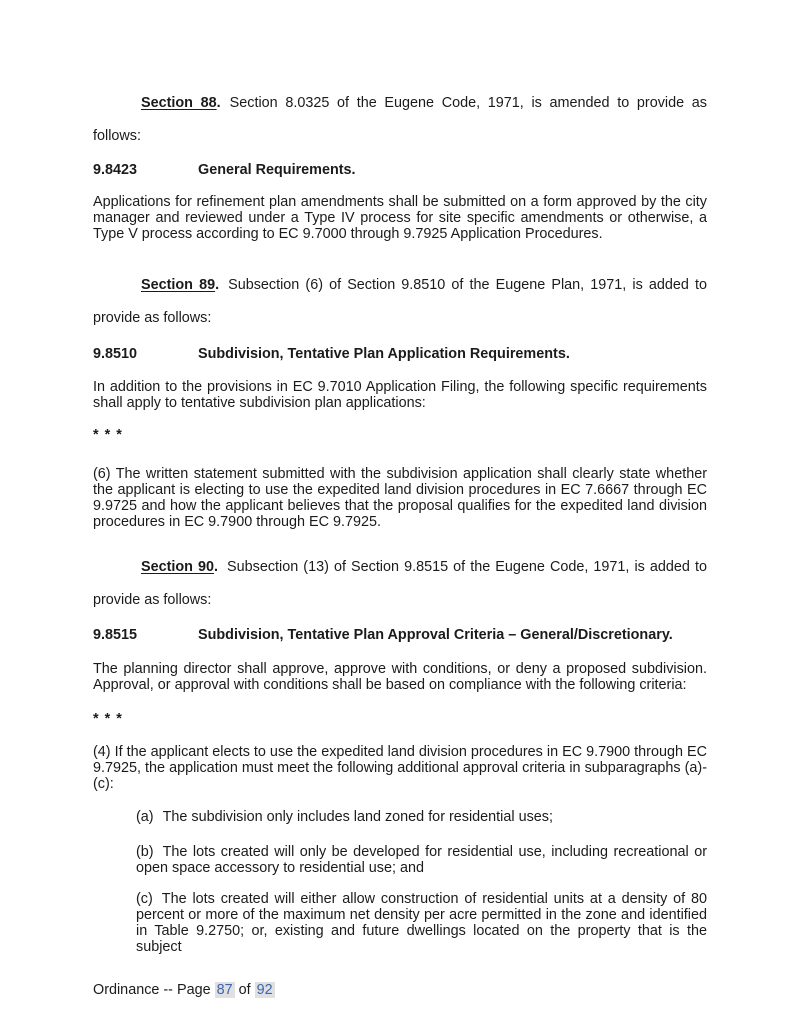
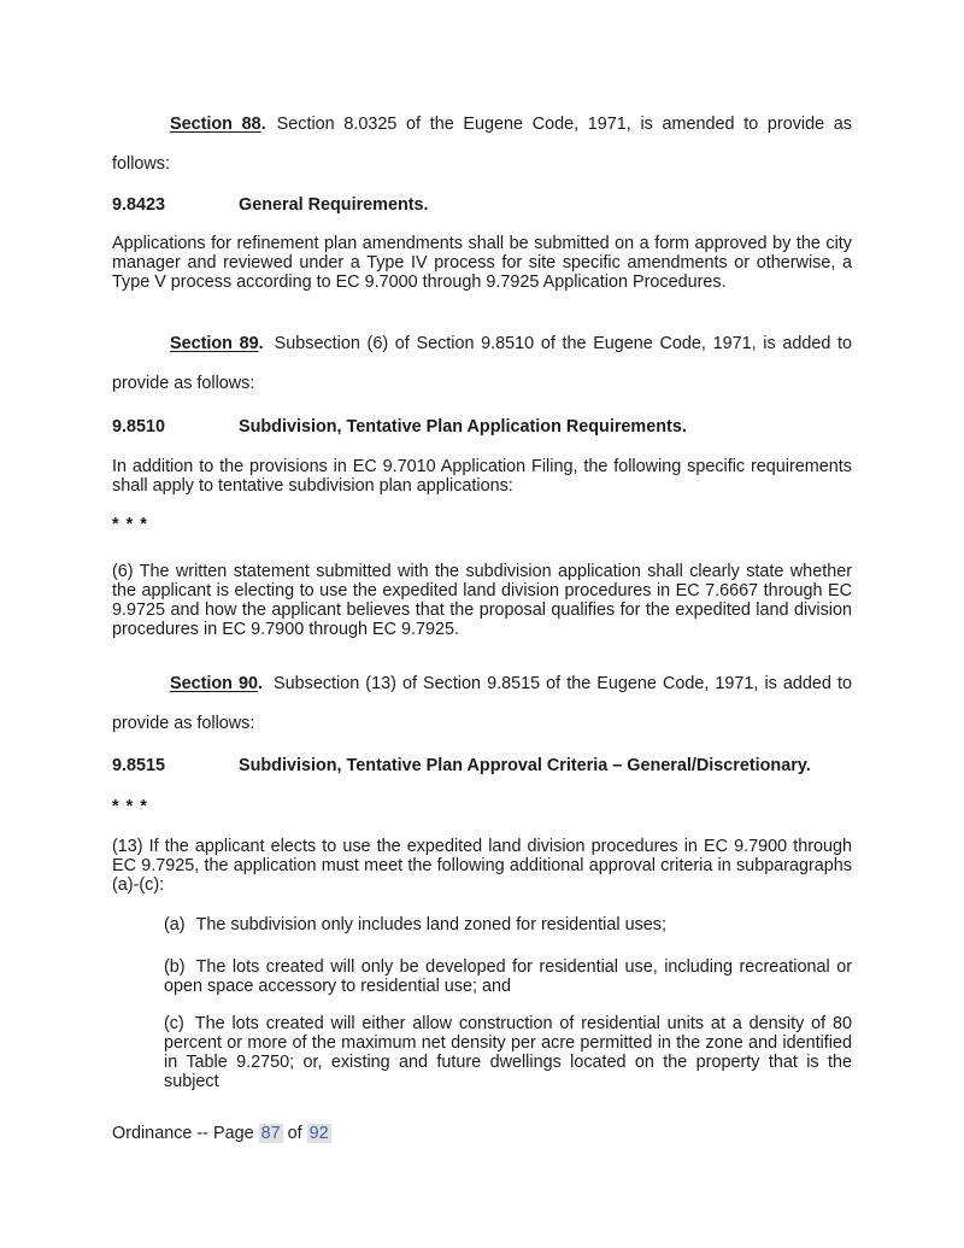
  Section 88. Section 8.0325 of the Eugene Code, 1971, is amended to provide as follows:
  9.8423 General Requirements.
  Applications for refinement plan amendments shall be submitted on a form approved by the city manager and reviewed under a Type IV process for site specific amendments or otherwise, a Type V process according to EC 9.7000 through 9.7925 Application Procedures.
- Section 89. Subsection (6) of Section 9.8510 of the Eugene Plan, 1971, is added to provide as follows:
+ Section 89. Subsection (6) of Section 9.8510 of the Eugene Code, 1971, is added to provide as follows:
  9.8510 Subdivision, Tentative Plan Application Requirements.
  In addition to the provisions in EC 9.7010 Application Filing, the following specific requirements shall apply to tentative subdivision plan applications:
  * * *
  (6) The written statement submitted with the subdivision application shall clearly state whether the applicant is electing to use the expedited land division procedures in EC 7.6667 through EC 9.9725 and how the applicant believes that the proposal qualifies for the expedited land division procedures in EC 9.7900 through EC 9.7925.
  Section 90. Subsection (13) of Section 9.8515 of the Eugene Code, 1971, is added to provide as follows:
  9.8515 Subdivision, Tentative Plan Approval Criteria – General/Discretionary.
- The planning director shall approve, approve with conditions, or deny a proposed subdivision. Approval, or approval with conditions shall be based on compliance with the following criteria:
  * * *
- (4) If the applicant elects to use the expedited land division procedures in EC 9.7900 through EC 9.7925, the application must meet the following additional approval criteria in subparagraphs (a)-(c):
+ (13) If the applicant elects to use the expedited land division procedures in EC 9.7900 through EC 9.7925, the application must meet the following additional approval criteria in subparagraphs (a)-(c):
  (a) The subdivision only includes land zoned for residential uses;
  (b) The lots created will only be developed for residential use, including recreational or open space accessory to residential use; and
  (c) The lots created will either allow construction of residential units at a density of 80 percent or more of the maximum net density per acre permitted in the zone and identified in Table 9.2750; or, existing and future dwellings located on the property that is the subject
  Ordinance -- Page 87 of 92
